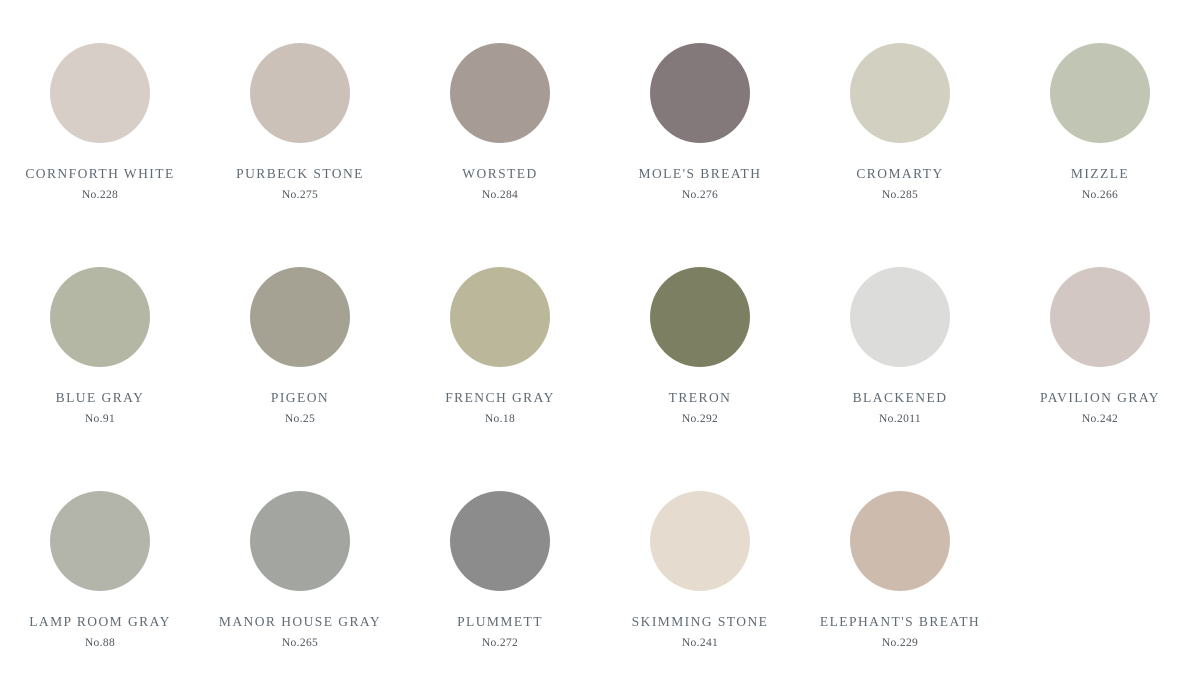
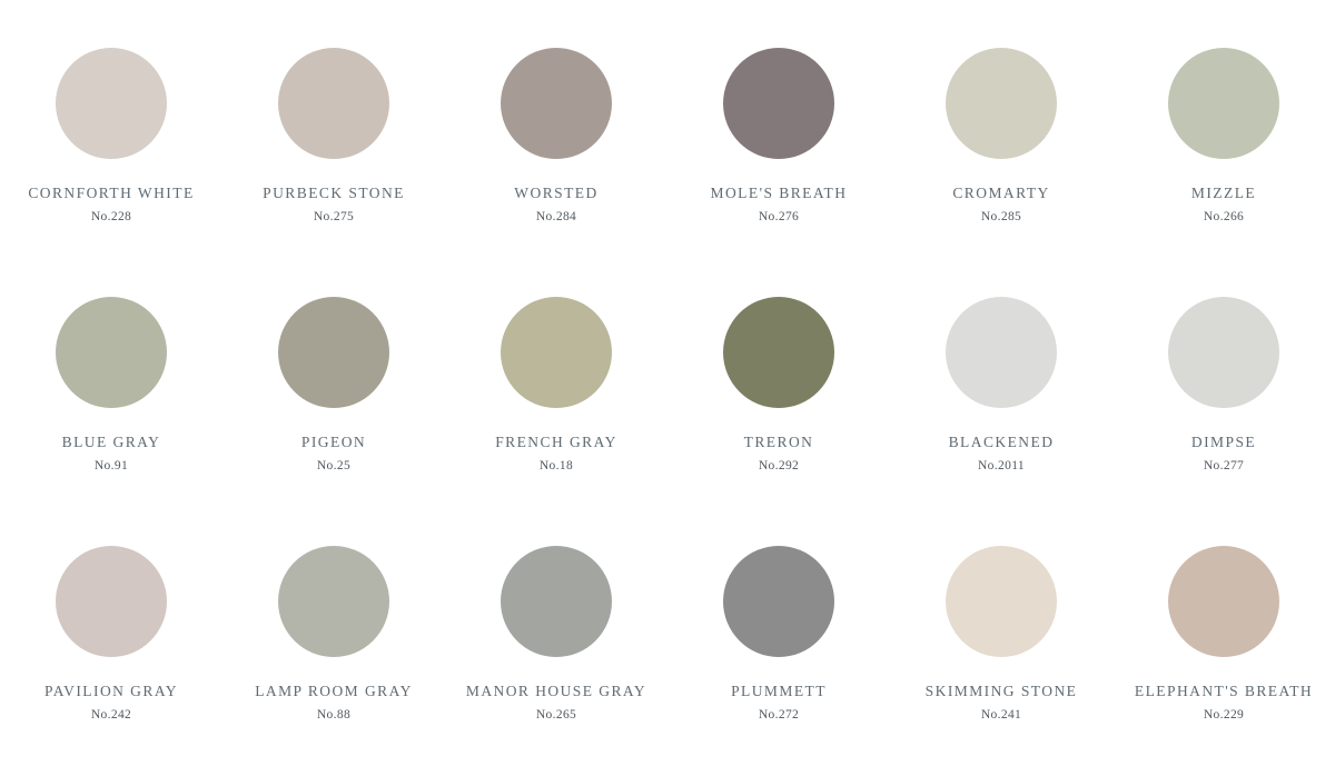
  CORNFORTH WHITE
  No.228
  PURBECK STONE
  No.275
  WORSTED
  No.284
  MOLE'S BREATH
  No.276
  CROMARTY
  No.285
  MIZZLE
  No.266
  BLUE GRAY
  No.91
  PIGEON
  No.25
  FRENCH GRAY
  No.18
  TRERON
  No.292
  BLACKENED
  No.2011
+ DIMPSE
+ No.277
  PAVILION GRAY
  No.242
  LAMP ROOM GRAY
  No.88
  MANOR HOUSE GRAY
  No.265
  PLUMMETT
  No.272
  SKIMMING STONE
  No.241
  ELEPHANT'S BREATH
  No.229
